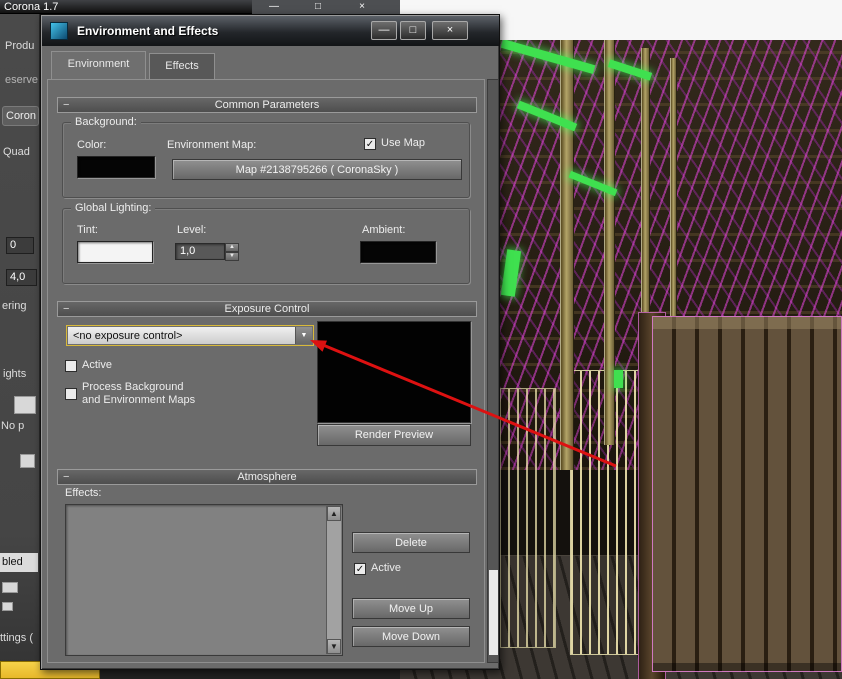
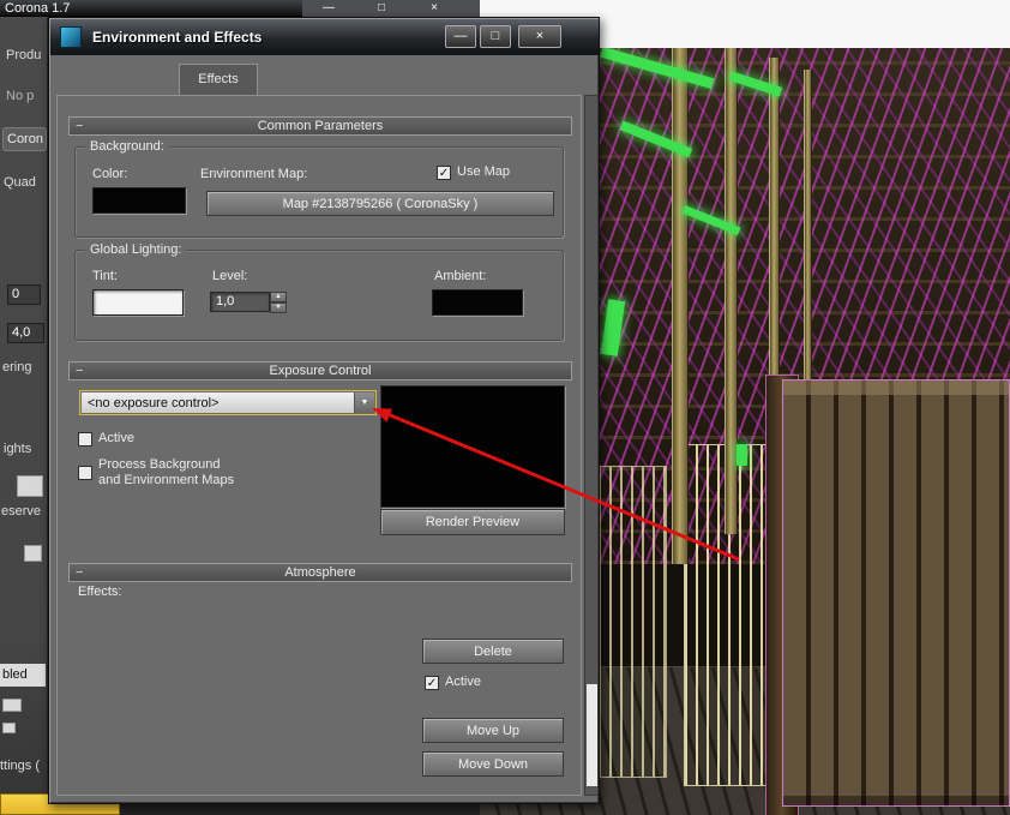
  Corona 1.7
  —
  □
  ×
  Produ
- eserve
+ No p
  Coron
  Quad
  0
  4,0
  ering
  ights
- No p
+ eserve
  bled
  ttings (
  Environment and Effects
  —
  □
  ×
- Environment
  Effects
  −
  Common Parameters
  Background:
  Color:
  Environment Map:
  ✓
  Use Map
  Map #2138795266 ( CoronaSky )
  Global Lighting:
  Tint:
  Level:
  1,0
  Ambient:
  −
  Exposure Control
  <no exposure control>
  Active
  Process Background
  and Environment Maps
  Render Preview
  −
  Atmosphere
  Effects:
- ▲
- ▼
  Delete
  ✓
  Active
  Move Up
  Move Down
